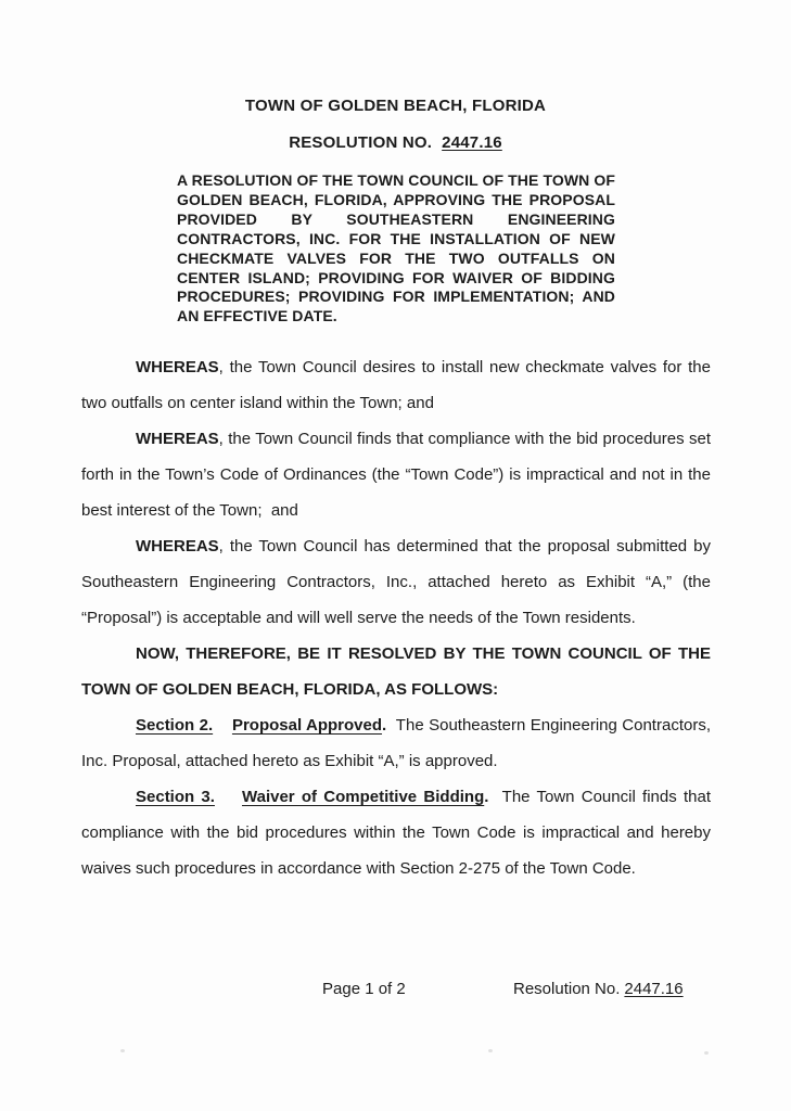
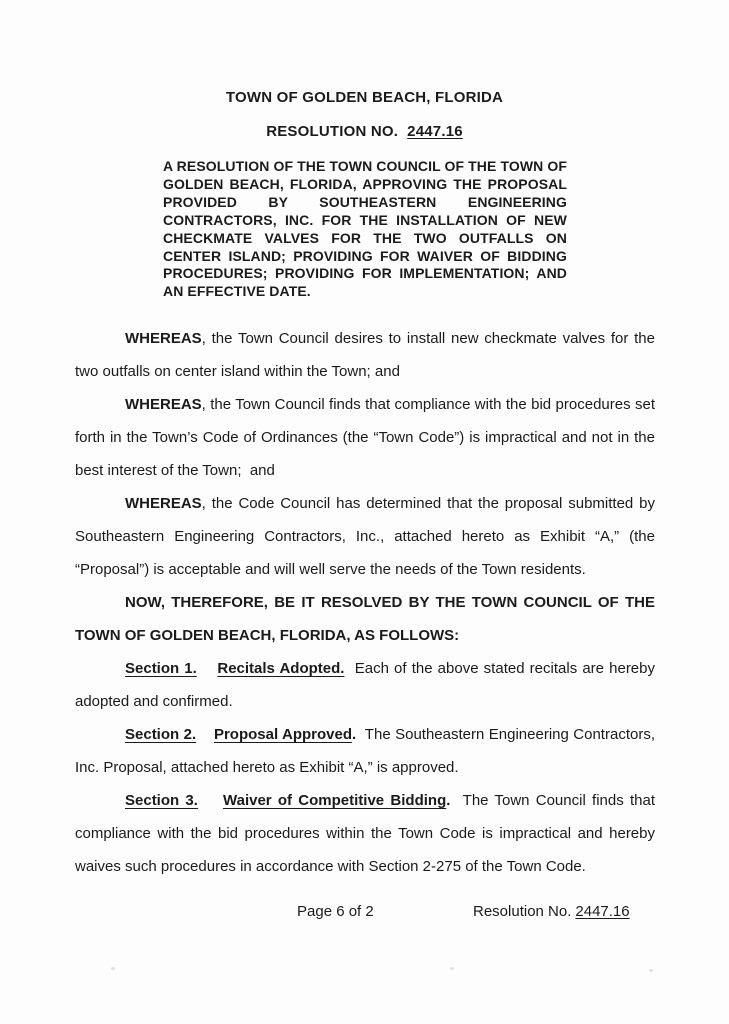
  TOWN OF GOLDEN BEACH, FLORIDA
  RESOLUTION NO. 2447.16
  A RESOLUTION OF THE TOWN COUNCIL OF THE TOWN OF GOLDEN BEACH, FLORIDA, APPROVING THE PROPOSAL PROVIDED BY SOUTHEASTERN ENGINEERING CONTRACTORS, INC. FOR THE INSTALLATION OF NEW CHECKMATE VALVES FOR THE TWO OUTFALLS ON CENTER ISLAND; PROVIDING FOR WAIVER OF BIDDING PROCEDURES; PROVIDING FOR IMPLEMENTATION; AND AN EFFECTIVE DATE.
  WHEREAS, the Town Council desires to install new checkmate valves for the two outfalls on center island within the Town; and
  WHEREAS, the Town Council finds that compliance with the bid procedures set forth in the Town’s Code of Ordinances (the “Town Code”) is impractical and not in the best interest of the Town; and
- WHEREAS, the Town Council has determined that the proposal submitted by Southeastern Engineering Contractors, Inc., attached hereto as Exhibit “A,” (the “Proposal”) is acceptable and will well serve the needs of the Town residents.
+ WHEREAS, the Code Council has determined that the proposal submitted by Southeastern Engineering Contractors, Inc., attached hereto as Exhibit “A,” (the “Proposal”) is acceptable and will well serve the needs of the Town residents.
  NOW, THEREFORE, BE IT RESOLVED BY THE TOWN COUNCIL OF THE TOWN OF GOLDEN BEACH, FLORIDA, AS FOLLOWS:
+ Section 1. Recitals Adopted. Each of the above stated recitals are hereby adopted and confirmed.
  Section 2. Proposal Approved. The Southeastern Engineering Contractors, Inc. Proposal, attached hereto as Exhibit “A,” is approved.
  Section 3. Waiver of Competitive Bidding. The Town Council finds that compliance with the bid procedures within the Town Code is impractical and hereby waives such procedures in accordance with Section 2-275 of the Town Code.
- Page 1 of 2
+ Page 6 of 2
  Resolution No. 2447.16
